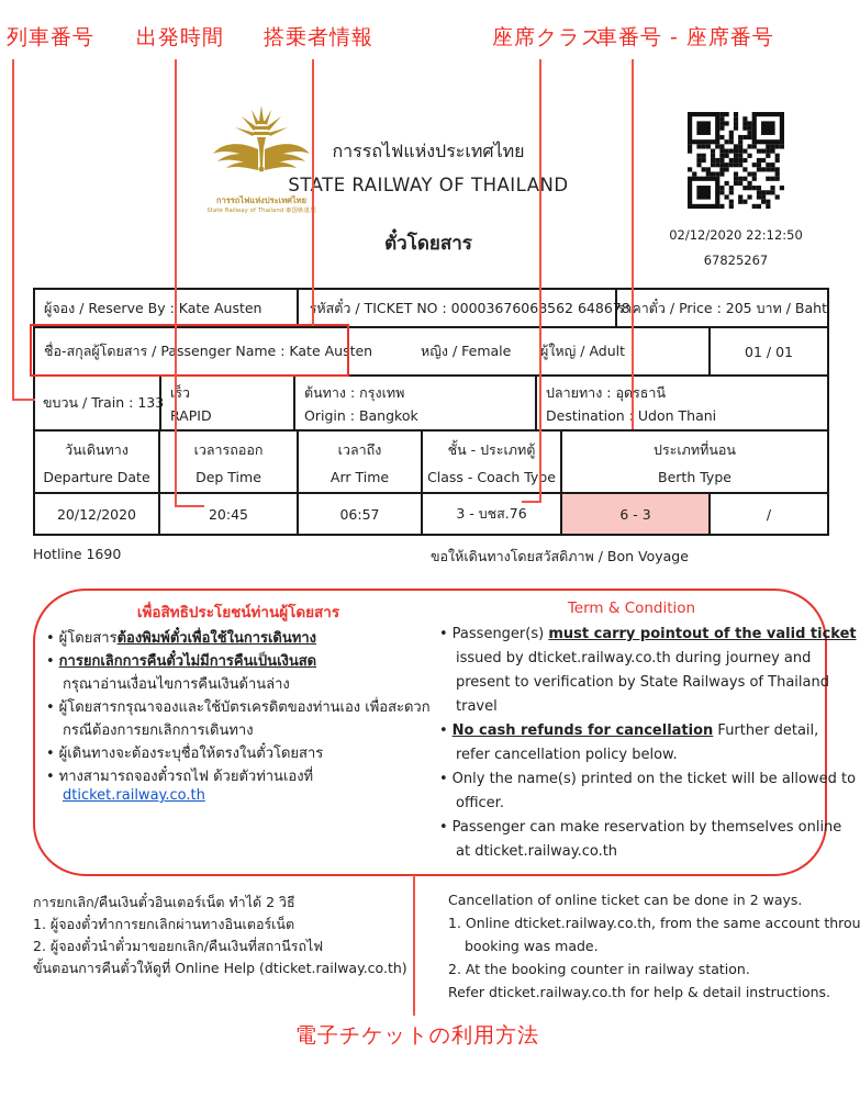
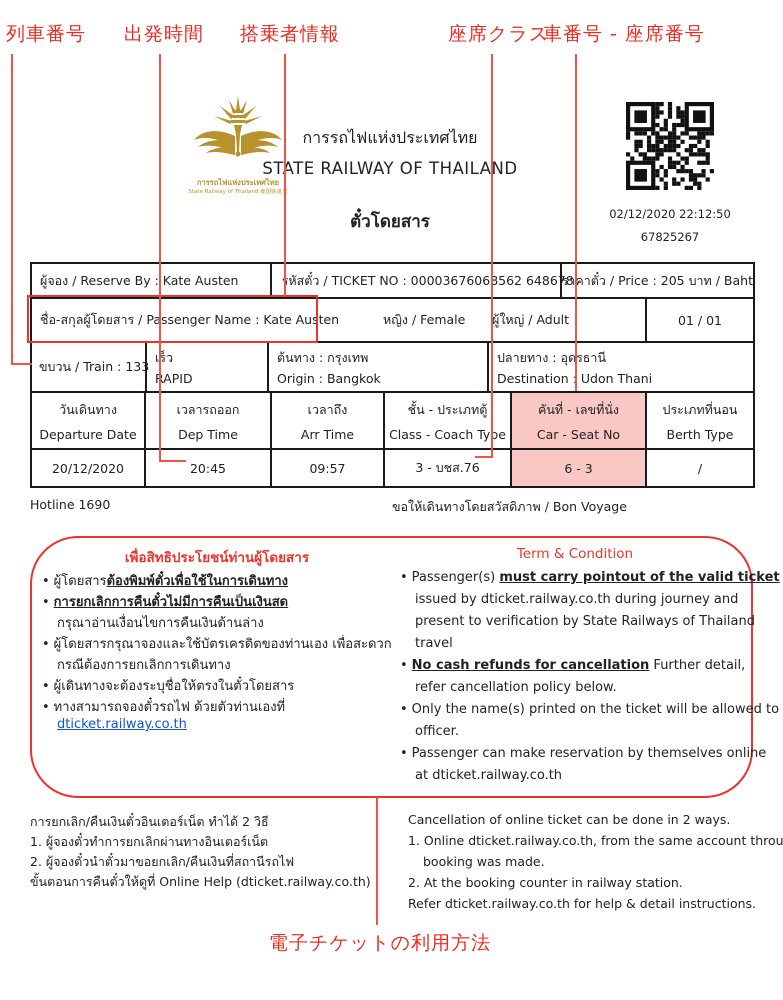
  列車番号
  出発時間
  搭乗者情報
  座席クラス
  車番号 - 座席番号
  การรถไฟแห่งประเทศไทย
  การรถไฟแห่งประเทศไทย
  STATE RAILWAY OF THAILAND
  ตั๋วโดยสาร
  02/12/2020 22:12:50
  67825267
  ผู้จอง / Reserve By : Kate Austen
  หัสตั๋ว / TICKET NO : 00003676068562 6486
  ราคาตั๋ว / Price : 205 บาท / Baht
  ชื่อ-สกุลผู้โดยสาร / Passenger Name : Kate Austen
  หญิง / Female
  ผู้ใหญ่ / Adult
  01 / 01
  ขบวน / Train : 13
  เร็ว
  APID
  ต้นทาง : กรุงเทพ
  Origin : Bangkok
  ปลายทาง : อุดรธานี
  Destination Udon Thani
  วันเดินทาง
  Departure Date
  เวลารถออก
  Dep Time
  เวลาถึง
  Arr Time
  ชั้น - ประเภทตู้
  Class - Coach Type
+ คันที่ - เลขที่นั่ง
+ Car - Seat No
  ประเภทที่นอน
  Berth Type
  20/12/2020
  20:45
- 06:57
+ 09:57
  3 - บชส.76
  6 - 3
  /
  Hotline 1690
  ขอให้เดินทางโดยสวัสดิภาพ / Bon Voyage
  เพื่อสิทธิประโยชน์ท่านผู้โดยสาร
  • ผู้โดยสารต้องพิมพ์ตั๋วเพื่อใช้ในการเดินทาง
  • การยกเลิกการคืนตั๋วไม่มีการคืนเป็นเงินสด
  กรุณาอ่านเงื่อนไขการคืนเงินด้านล่าง
  • ผู้โดยสารกรุณาจองและใช้บัตรเครดิตของท่านเอง เพื่อสะดวก
  กรณีต้องการยกเลิกการเดินทาง
  • ผู้เดินทางจะต้องระบุชื่อให้ตรงในตั๋วโดยสาร
  • ทางสามารถจองตั๋วรถไฟ ด้วยตัวท่านเองที่
  dticket.railway.co.th
  Term & Condition
  • Passenger(s) must carry pointout of the valid ticket
  issued by dticket.railway.co.th during journey and
  present to verification by State Railways of Thailand
  travel
  • No cash refunds for cancellation Further detail,
  refer cancellation policy below.
  • Only the name(s) printed on the ticket will be allowed to
  officer.
  • Passenger can make reservation by themselves online
  at dticket.railway.co.th
  การยกเลิก/คืนเงินตั๋วอินเตอร์เน็ต ทำได้ 2 วิธี
  1. ผู้จองตั๋วทำการยกเลิกผ่านทางอินเตอร์เน็ต
  2. ผู้จองตั๋วนำตั๋วมาขอยกเลิก/คืนเงินที่สถานีรถไฟ
  ขั้นตอนการคืนตั๋วให้ดูที่ Online Help (dticket.railway.co.th)
  Cancellation of online ticket can be done in 2 ways.
  1. Online dticket.railway.co.th, from the same account throu
  booking was made.
  2. At the booking counter in railway station.
  Refer dticket.railway.co.th for help & detail instructions.
  電子チケットの利用方法
